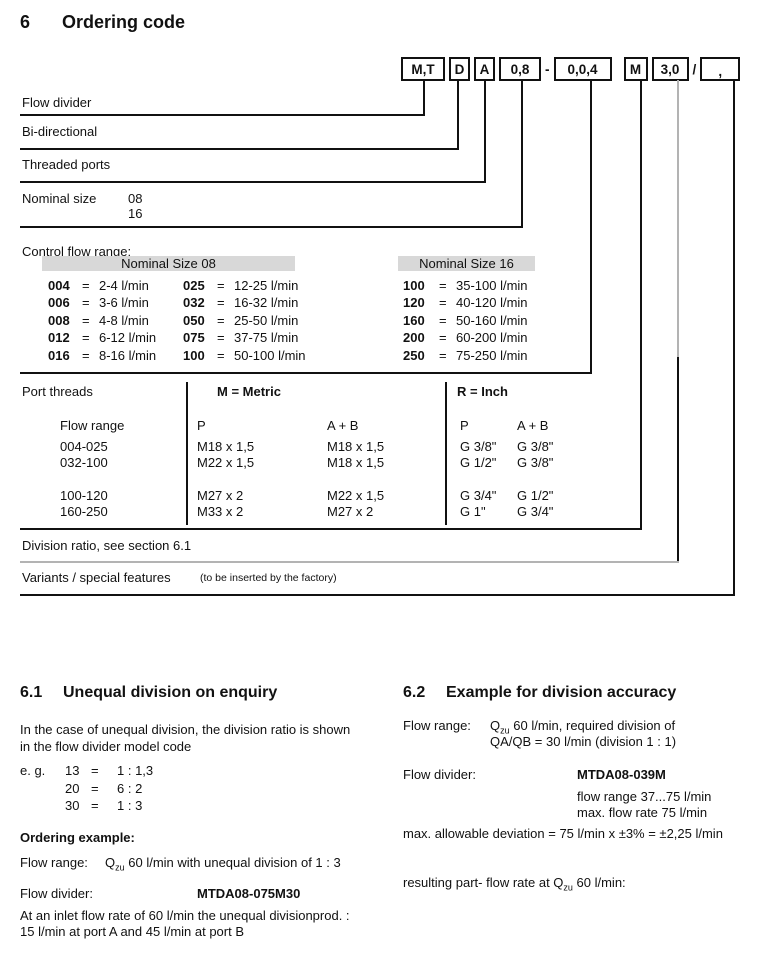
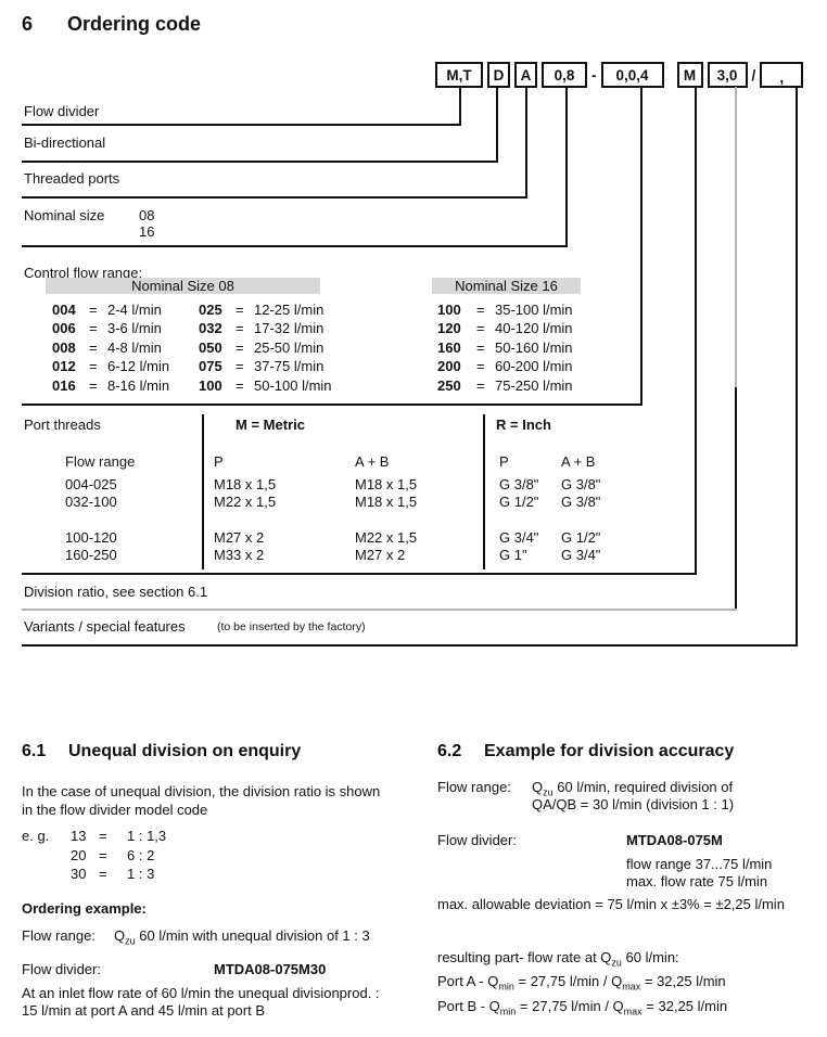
  6
  Ordering code
  M,T
  D
  A
  0,8
  -
  0,0,4
  M
  3,0
  /
  ,
  Flow divider
  Bi-directional
  Threaded ports
  Nominal size
  08
  16
  Control flow range:
  Nominal Size 08
  Nominal Size 16
  004
  =
  2-4 l/min
  006
  =
  3-6 l/min
  008
  =
  4-8 l/min
  012
  =
  6-12 l/min
  016
  =
  8-16 l/min
  025
  =
  12-25 l/min
  032
  =
- 16-32 l/min
+ 17-32 l/min
  050
  =
  25-50 l/min
  075
  =
  37-75 l/min
  100
  =
  50-100 l/min
  100
  =
  35-100 l/min
  120
  =
  40-120 l/min
  160
  =
  50-160 l/min
  200
  =
  60-200 l/min
  250
  =
  75-250 l/min
  Port threads
  M = Metric
  R = Inch
  Flow range
  P
  A + B
  P
  A + B
  004-025
  M18 x 1,5
  M18 x 1,5
  G 3/8"
  G 3/8"
  032-100
  M22 x 1,5
  M18 x 1,5
  G 1/2"
  G 3/8"
  100-120
  M27 x 2
  M22 x 1,5
  G 3/4"
  G 1/2"
  160-250
  M33 x 2
  M27 x 2
  G 1"
  G 3/4"
  Division ratio, see section 6.1
  Variants / special features
  (to be inserted by the factory)
  6.1
  Unequal division on enquiry
  In the case of unequal division, the division ratio is shown
  in the flow divider model code
  e. g.
  13
  =
  1 : 1,3
  20
  =
  6 : 2
  30
  =
  1 : 3
  Ordering example:
  Flow range:
  Qzu 60 l/min with unequal division of 1 : 3
  Flow divider:
  MTDA08-075M30
  At an inlet flow rate of 60 l/min the unequal divisionprod. :
  15 l/min at port A and 45 l/min at port B
  6.2
  Example for division accuracy
  Flow range:
  Qzu 60 l/min, required division of
  QA/QB = 30 l/min (division 1 : 1)
  Flow divider:
- MTDA08-039M
+ MTDA08-075M
  flow range 37...75 l/min
  max. flow rate 75 l/min
  max. allowable deviation = 75 l/min x ±3% = ±2,25 l/min
  resulting part- flow rate at Qzu 60 l/min:
+ Port A - Qmin = 27,75 l/min / Qmax = 32,25 l/min
+ Port B - Qmin = 27,75 l/min / Qmax = 32,25 l/min
